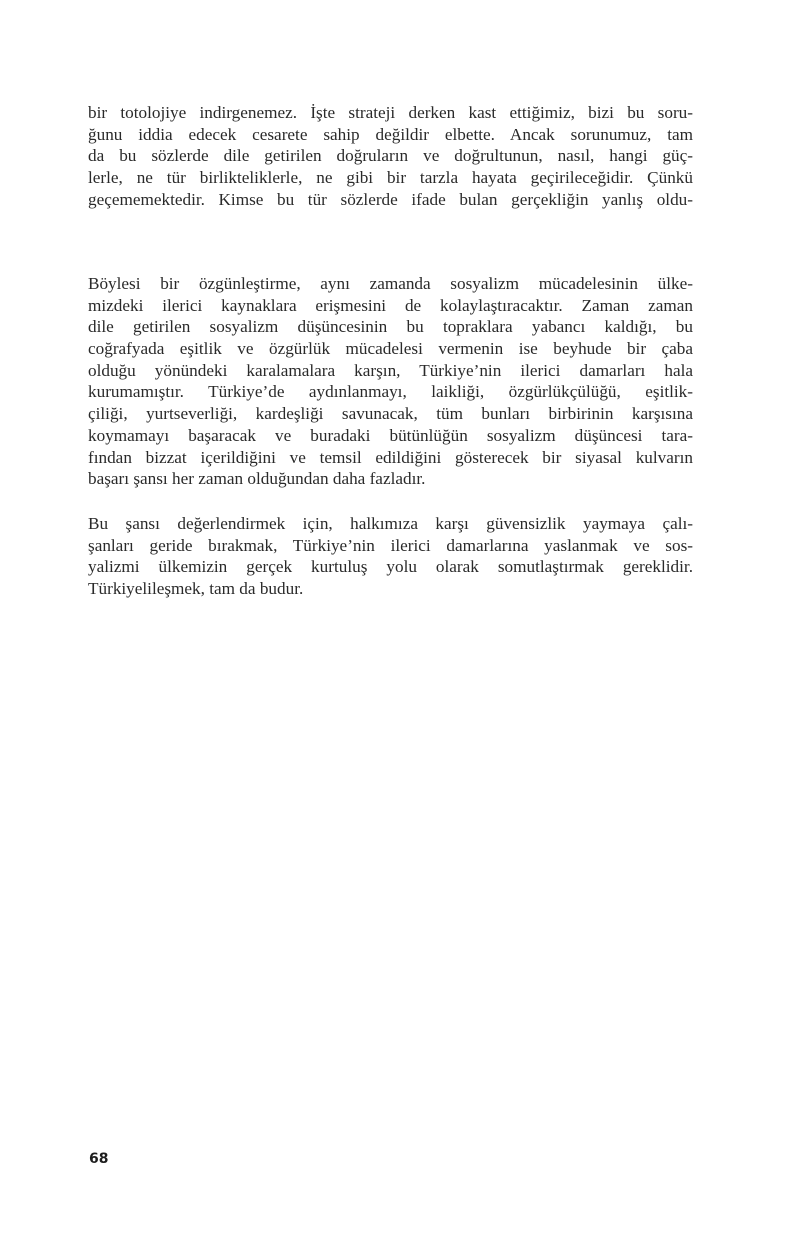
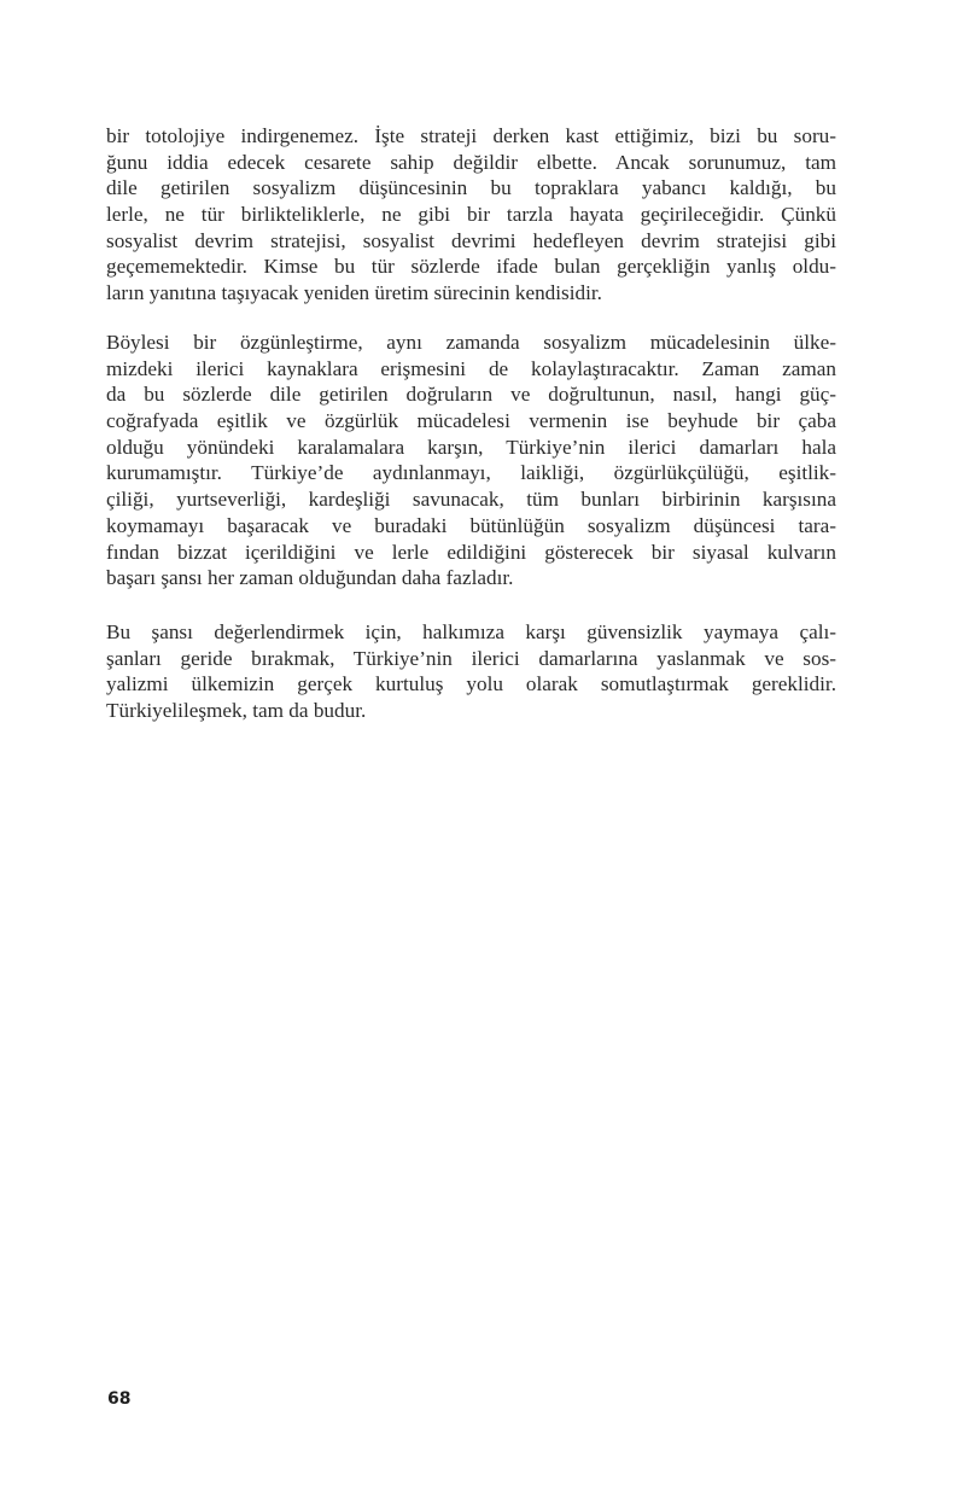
  bir totolojiye indirgenemez. İşte strateji derken kast ettiğimiz, bizi bu soru-
  ğunu iddia edecek cesarete sahip değildir elbette. Ancak sorunumuz, tam
- da bu sözlerde dile getirilen doğruların ve doğrultunun, nasıl, hangi güç-
+ dile getirilen sosyalizm düşüncesinin bu topraklara yabancı kaldığı, bu
  lerle, ne tür birlikteliklerle, ne gibi bir tarzla hayata geçirileceğidir. Çünkü
+ sosyalist devrim stratejisi, sosyalist devrimi hedefleyen devrim stratejisi gibi
  geçememektedir. Kimse bu tür sözlerde ifade bulan gerçekliğin yanlış oldu-
+ ların yanıtına taşıyacak yeniden üretim sürecinin kendisidir.
  Böylesi bir özgünleştirme, aynı zamanda sosyalizm mücadelesinin ülke-
  mizdeki ilerici kaynaklara erişmesini de kolaylaştıracaktır. Zaman zaman
- dile getirilen sosyalizm düşüncesinin bu topraklara yabancı kaldığı, bu
+ da bu sözlerde dile getirilen doğruların ve doğrultunun, nasıl, hangi güç-
  coğrafyada eşitlik ve özgürlük mücadelesi vermenin ise beyhude bir çaba
  olduğu yönündeki karalamalara karşın, Türkiye’nin ilerici damarları hala
  kurumamıştır. Türkiye’de aydınlanmayı, laikliği, özgürlükçülüğü, eşitlik-
  çiliği, yurtseverliği, kardeşliği savunacak, tüm bunları birbirinin karşısına
  koymamayı başaracak ve buradaki bütünlüğün sosyalizm düşüncesi tara-
- fından bizzat içerildiğini ve temsil edildiğini gösterecek bir siyasal kulvarın
+ fından bizzat içerildiğini ve lerle edildiğini gösterecek bir siyasal kulvarın
  başarı şansı her zaman olduğundan daha fazladır.
  Bu şansı değerlendirmek için, halkımıza karşı güvensizlik yaymaya çalı-
  şanları geride bırakmak, Türkiye’nin ilerici damarlarına yaslanmak ve sos-
  yalizmi ülkemizin gerçek kurtuluş yolu olarak somutlaştırmak gereklidir.
  Türkiyelileşmek, tam da budur.
  68
